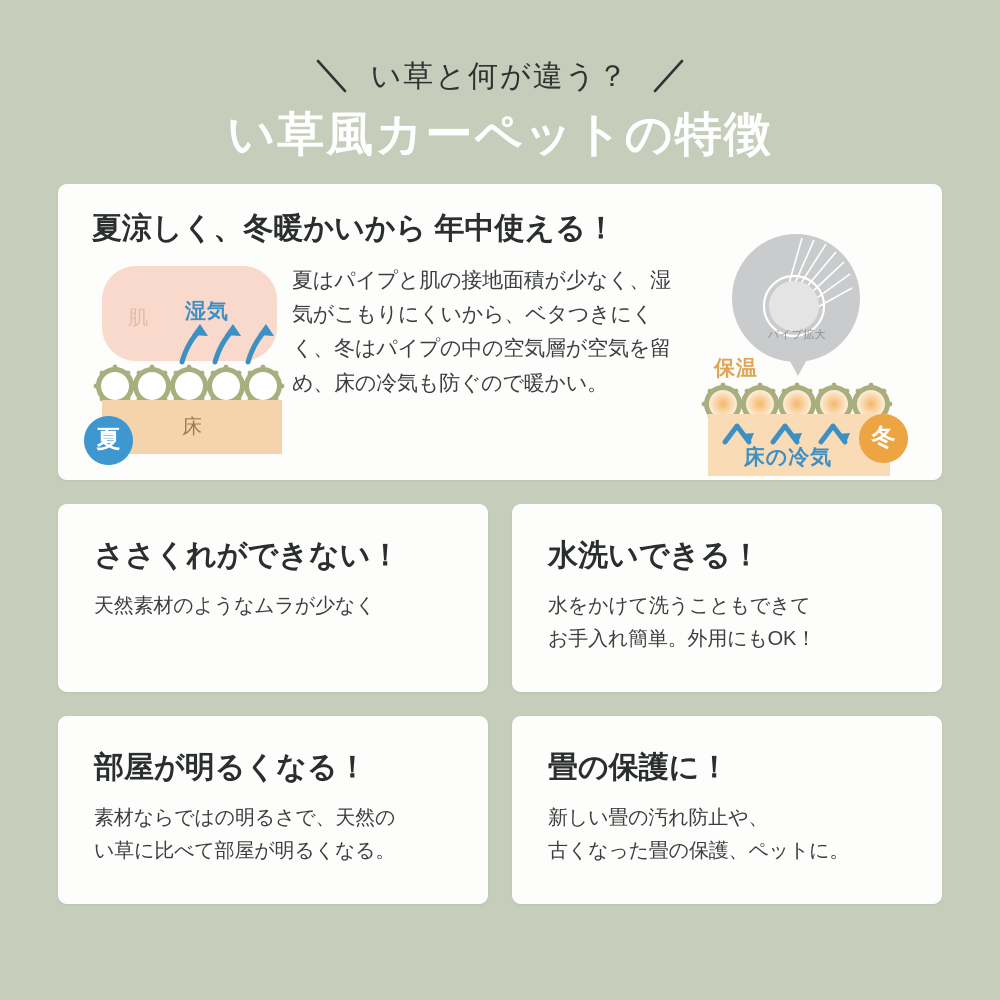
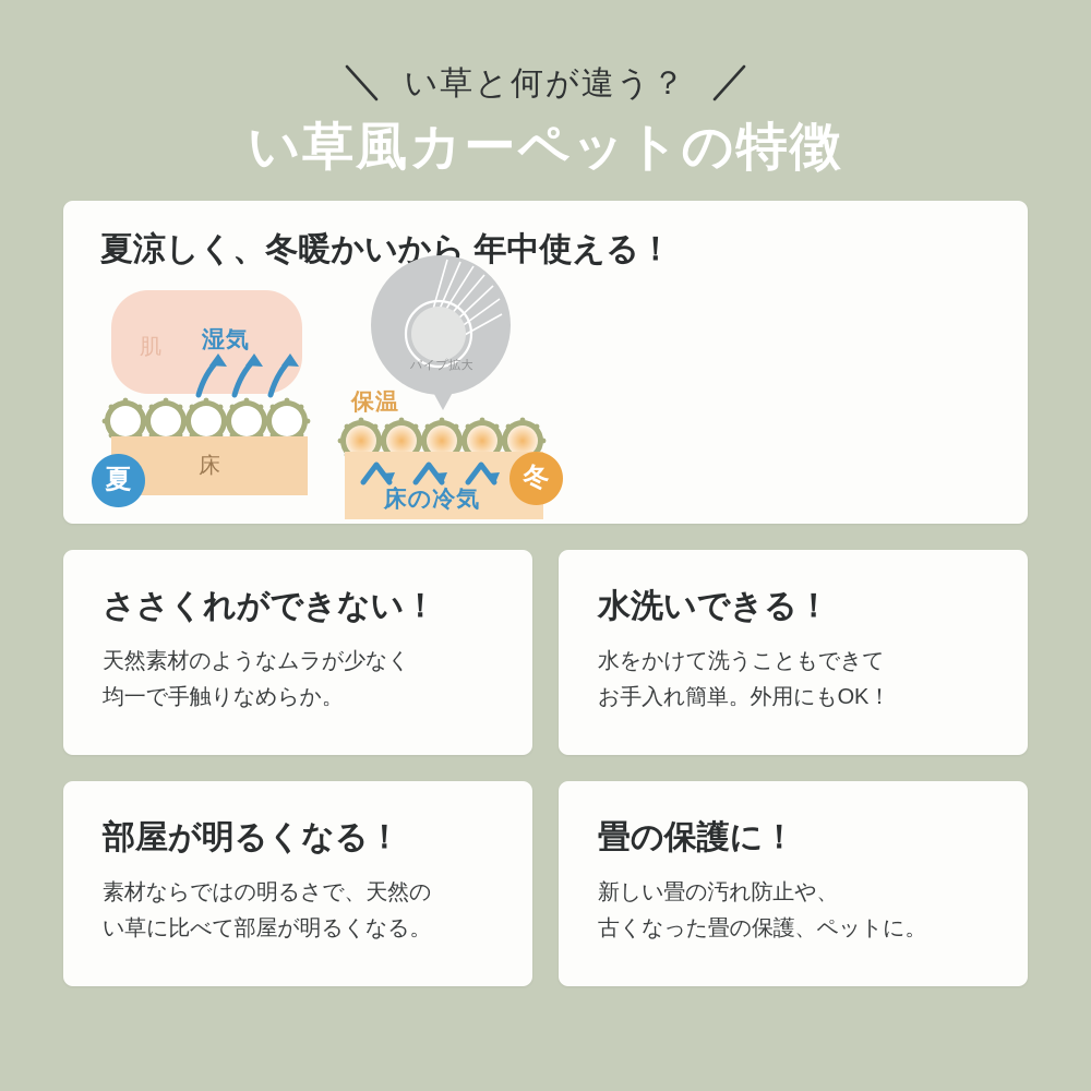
  い草と何が違う？
  い草風カーペットの特徴
  夏涼しく、冬暖かいから 年中使える！
  肌
  湿気
  床
  夏
- 夏はパイプと肌の接地面積が少なく、湿気がこもりにくいから、ベタつきにくく、冬はパイプの中の空気層が空気を留め、床の冷気も防ぐので暖かい。
  パイプ拡大
  保温
  床の冷気
  冬
  ささくれができない！
  天然素材のようなムラが少なく
+ 均一で手触りなめらか。
  水洗いできる！
  水をかけて洗うこともできて
  お手入れ簡単。外用にもOK！
  部屋が明るくなる！
  素材ならではの明るさで、天然の
  い草に比べて部屋が明るくなる。
  畳の保護に！
  新しい畳の汚れ防止や、
  古くなった畳の保護、ペットに。
